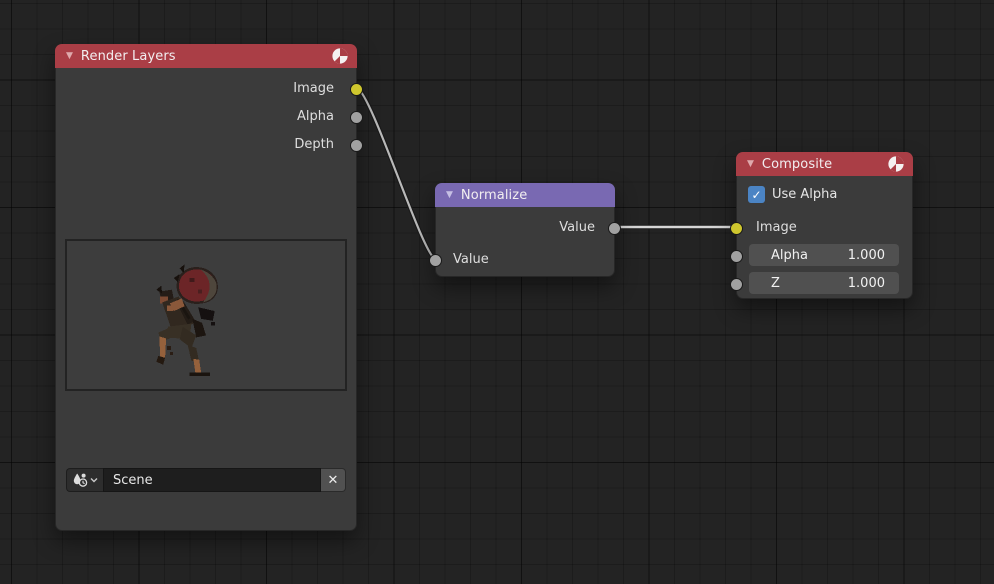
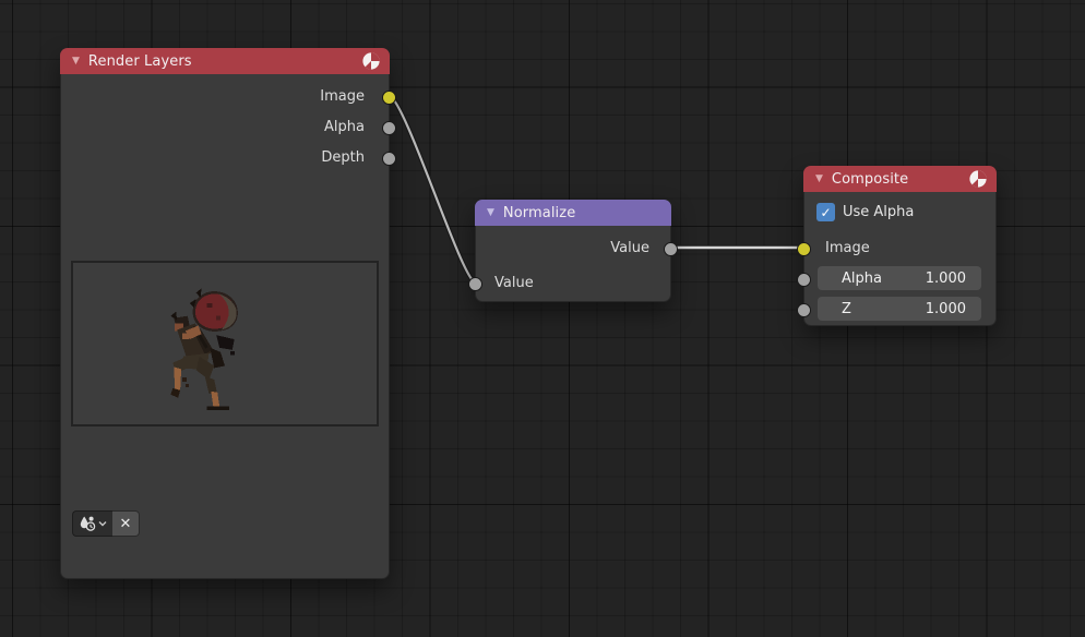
  ▼
  Render Layers
  Image
  Alpha
  Depth
- Scene
  ✕
  ▼
  Normalize
  Value
  Value
  ▼
  Composite
  ✓
  Use Alpha
  Image
  Alpha
  1.000
  Z
  1.000
